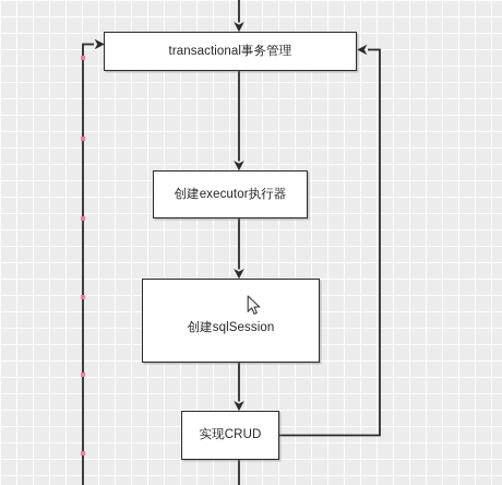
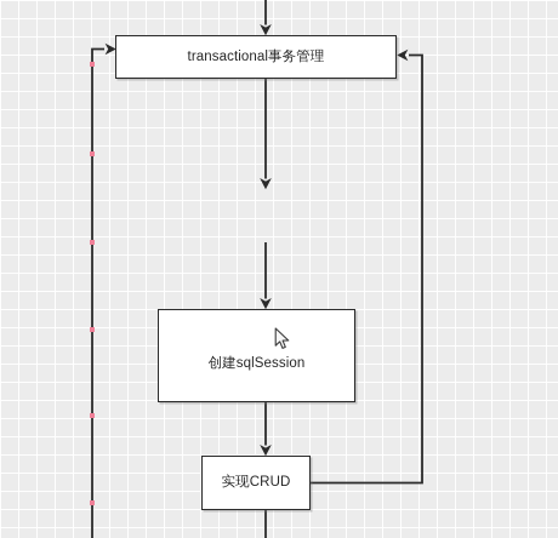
  transactional事务管理
- 创建executor执行器
  创建sqlSession
  实现CRUD
